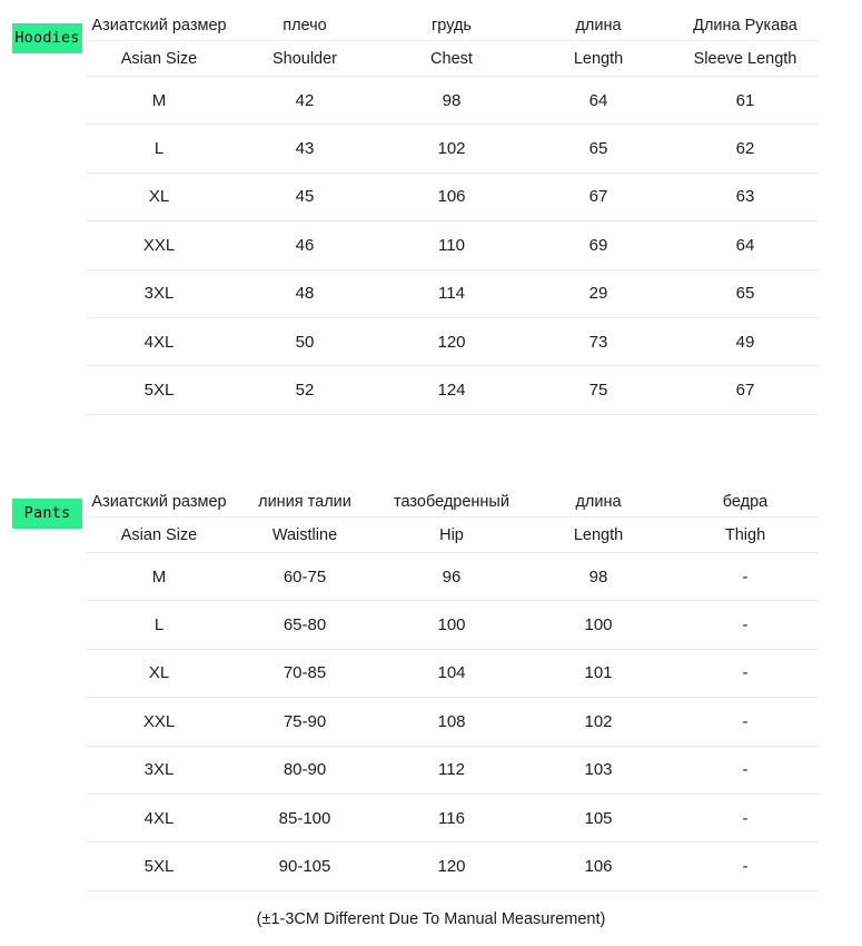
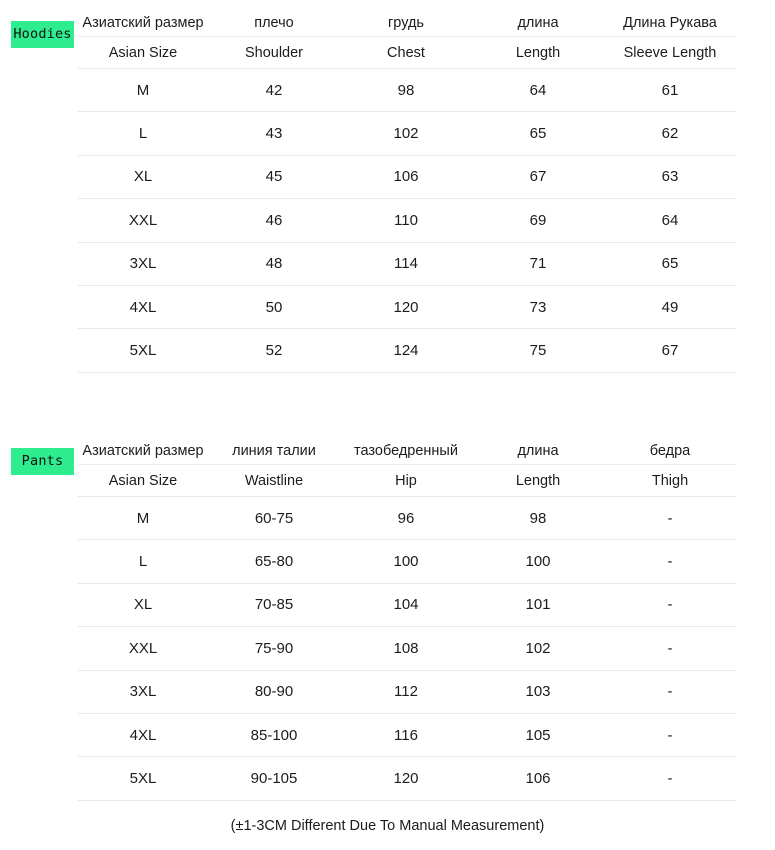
  Hoodies
  Азиатский размер	плечо	грудь	длина	Длина Рукава
  Asian Size	Shoulder	Chest	Length	Sleeve Length
  M	42	98	64	61
  L	43	102	65	62
  XL	45	106	67	63
  XXL	46	110	69	64
- 3XL	48	114	29	65
+ 3XL	48	114	71	65
  4XL	50	120	73	49
  5XL	52	124	75	67
  Pants
  Азиатский размер	линия талии	тазобедренный	длина	бедра
  Asian Size	Waistline	Hip	Length	Thigh
  M	60-75	96	98	-
  L	65-80	100	100	-
  XL	70-85	104	101	-
  XXL	75-90	108	102	-
  3XL	80-90	112	103	-
  4XL	85-100	116	105	-
  5XL	90-105	120	106	-
  (±1-3CM Different Due To Manual Measurement)
